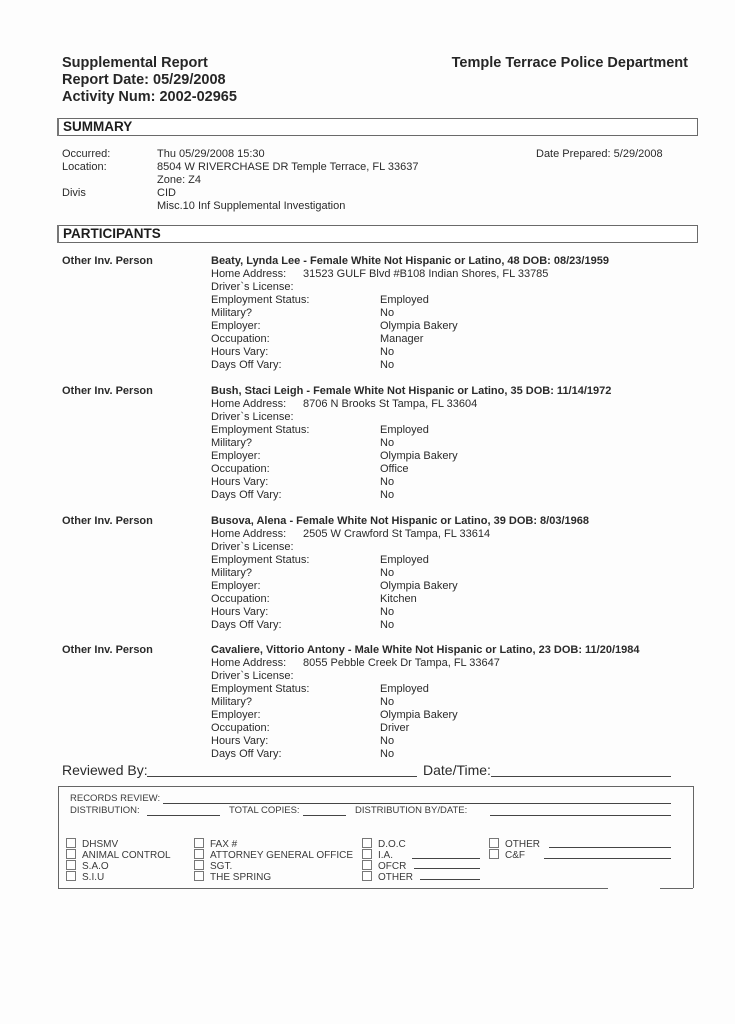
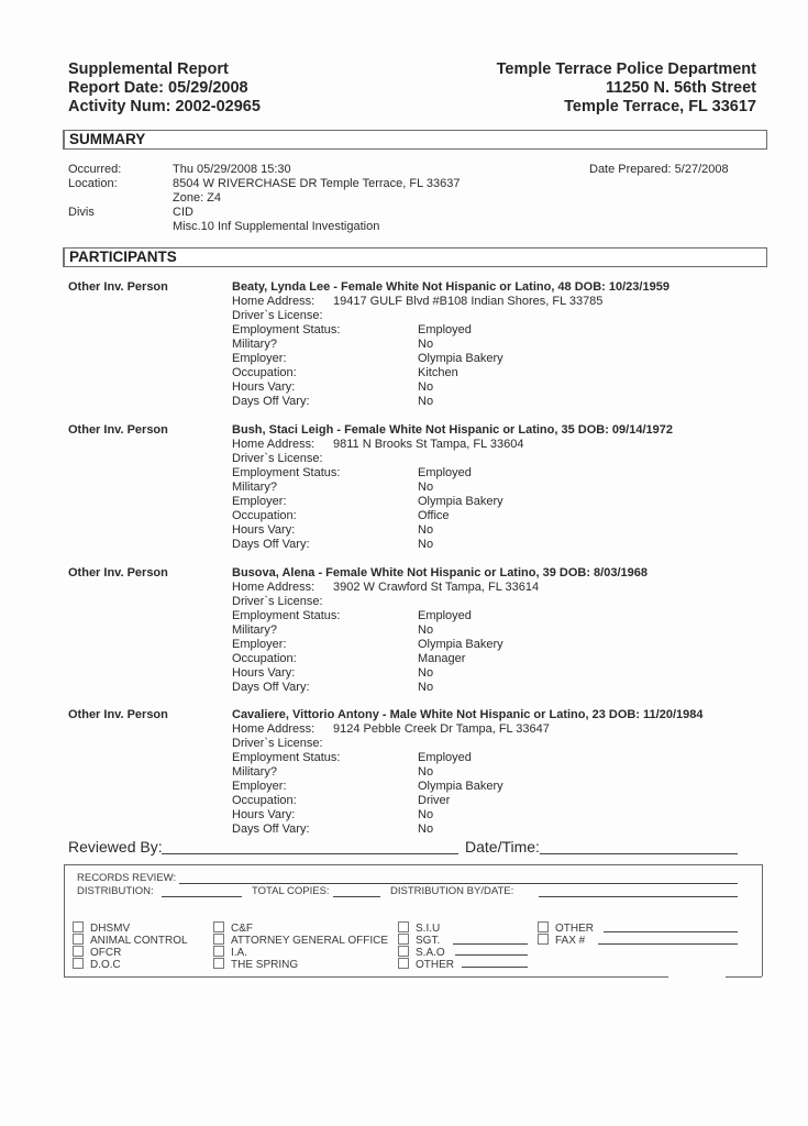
  Supplemental Report
  Report Date: 05/29/2008
  Activity Num: 2002-02965
  Temple Terrace Police Department
+ 11250 N. 56th Street
+ Temple Terrace, FL 33617
  SUMMARY
  Occurred:
  Thu 05/29/2008 15:30
- Date Prepared: 5/29/2008
+ Date Prepared: 5/27/2008
  Location:
  8504 W RIVERCHASE DR Temple Terrace, FL 33637
  Zone: Z4
  Divis
  CID
  Misc.10 Inf Supplemental Investigation
  PARTICIPANTS
  Other Inv. Person
- Beaty, Lynda Lee - Female White Not Hispanic or Latino, 48 DOB: 08/23/1959
+ Beaty, Lynda Lee - Female White Not Hispanic or Latino, 48 DOB: 10/23/1959
  Home Address:
- 31523 GULF Blvd #B108 Indian Shores, FL 33785
+ 19417 GULF Blvd #B108 Indian Shores, FL 33785
  Driver`s License:
  Employment Status:
  Employed
  Military?
  No
  Employer:
  Olympia Bakery
  Occupation:
- Manager
+ Kitchen
  Hours Vary:
  No
  Days Off Vary:
  No
  Other Inv. Person
- Bush, Staci Leigh - Female White Not Hispanic or Latino, 35 DOB: 11/14/1972
+ Bush, Staci Leigh - Female White Not Hispanic or Latino, 35 DOB: 09/14/1972
  Home Address:
- 8706 N Brooks St Tampa, FL 33604
+ 9811 N Brooks St Tampa, FL 33604
  Driver`s License:
  Employment Status:
  Employed
  Military?
  No
  Employer:
  Olympia Bakery
  Occupation:
  Office
  Hours Vary:
  No
  Days Off Vary:
  No
  Other Inv. Person
  Busova, Alena - Female White Not Hispanic or Latino, 39 DOB: 8/03/1968
  Home Address:
- 2505 W Crawford St Tampa, FL 33614
+ 3902 W Crawford St Tampa, FL 33614
  Driver`s License:
  Employment Status:
  Employed
  Military?
  No
  Employer:
  Olympia Bakery
  Occupation:
- Kitchen
+ Manager
  Hours Vary:
  No
  Days Off Vary:
  No
  Other Inv. Person
  Cavaliere, Vittorio Antony - Male White Not Hispanic or Latino, 23 DOB: 11/20/1984
  Home Address:
- 8055 Pebble Creek Dr Tampa, FL 33647
+ 9124 Pebble Creek Dr Tampa, FL 33647
  Driver`s License:
  Employment Status:
  Employed
  Military?
  No
  Employer:
  Olympia Bakery
  Occupation:
  Driver
  Hours Vary:
  No
  Days Off Vary:
  No
  Reviewed By:
  Date/Time:
  RECORDS REVIEW:
  DISTRIBUTION:
  TOTAL COPIES:
  DISTRIBUTION BY/DATE:
  DHSMV
  ANIMAL CONTROL
- S.A.O
+ OFCR
- S.I.U
+ D.O.C
- FAX #
+ C&F
  ATTORNEY GENERAL OFFICE
- SGT.
+ I.A.
  THE SPRING
- D.O.C
+ S.I.U
- I.A.
+ SGT.
- OFCR
+ S.A.O
  OTHER
  OTHER
- C&F
+ FAX #
